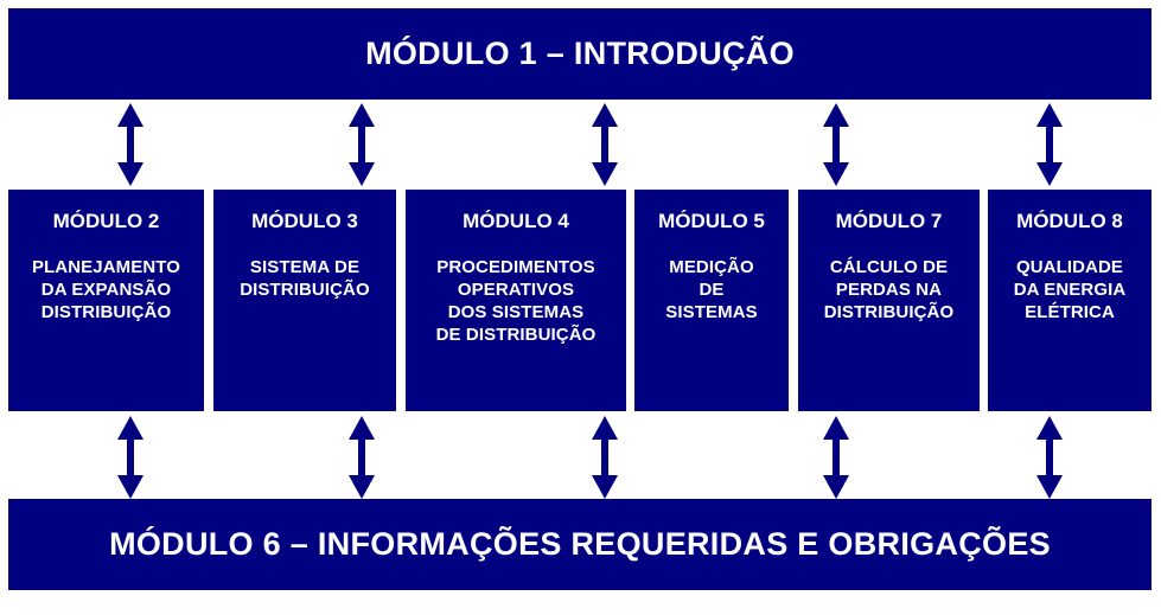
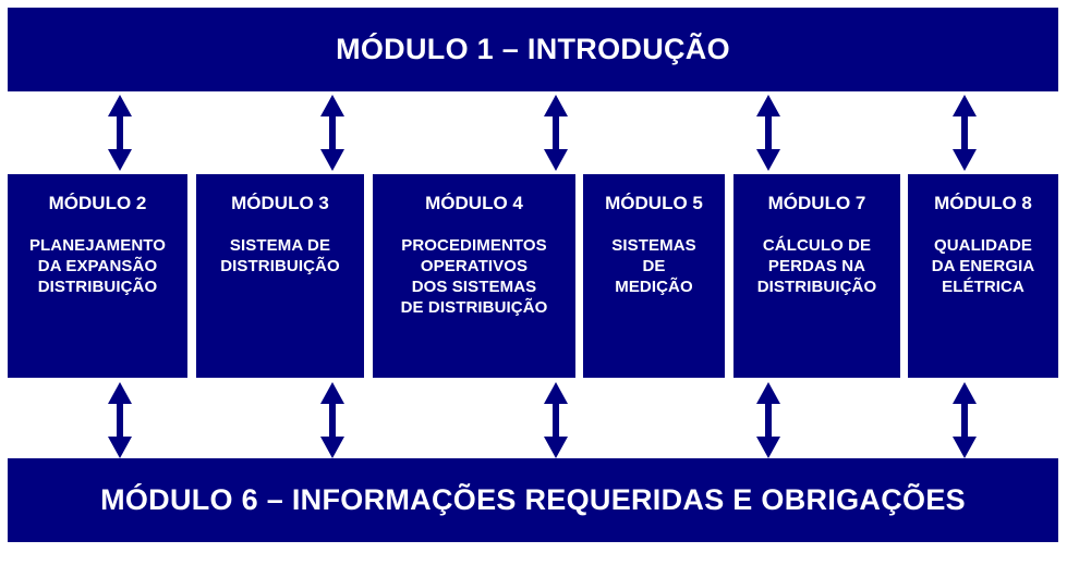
  MÓDULO 1 – INTRODUÇÃO
  MÓDULO 2
  PLANEJAMENTO
  DA EXPANSÃO
  DISTRIBUIÇÃO
  MÓDULO 3
  SISTEMA DE
  DISTRIBUIÇÃO
  MÓDULO 4
  PROCEDIMENTOS
  OPERATIVOS
  DOS SISTEMAS
  DE DISTRIBUIÇÃO
  MÓDULO 5
- MEDIÇÃO
+ SISTEMAS
  DE
- SISTEMAS
+ MEDIÇÃO
  MÓDULO 7
  CÁLCULO DE
  PERDAS NA
  DISTRIBUIÇÃO
  MÓDULO 8
  QUALIDADE
  DA ENERGIA
  ELÉTRICA
  MÓDULO 6 – INFORMAÇÕES REQUERIDAS E OBRIGAÇÕES
